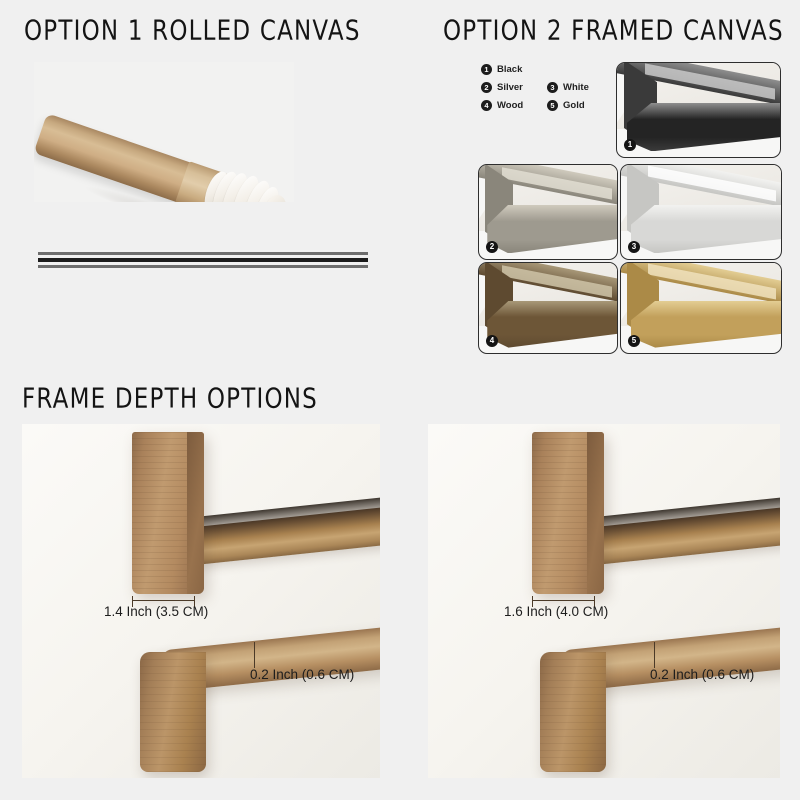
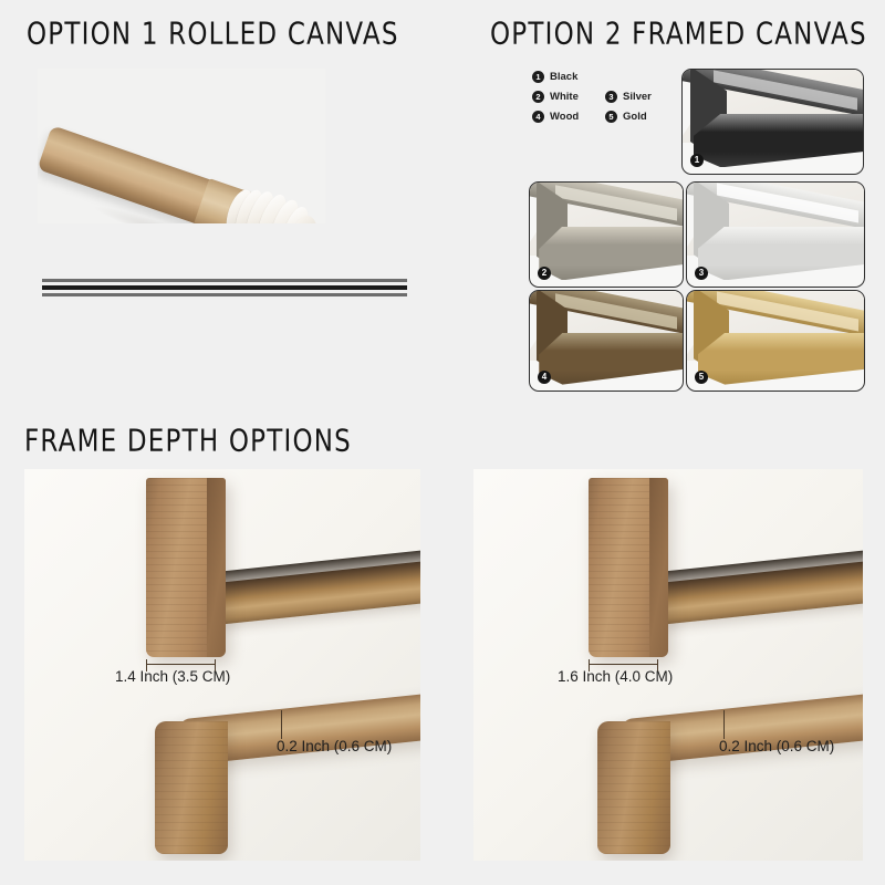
  OPTION 1 ROLLED CANVAS
  OPTION 2 FRAMED CANVAS
  1
  Black
  2
- Silver
+ White
  3
- White
+ Silver
  4
  Wood
  5
  Gold
  1
  2
  3
  4
  5
  FRAME DEPTH OPTIONS
  1.4 Inch (3.5 CM)
  0.2 Inch (0.6 CM)
  1.6 Inch (4.0 CM)
  0.2 Inch (0.6 CM)
